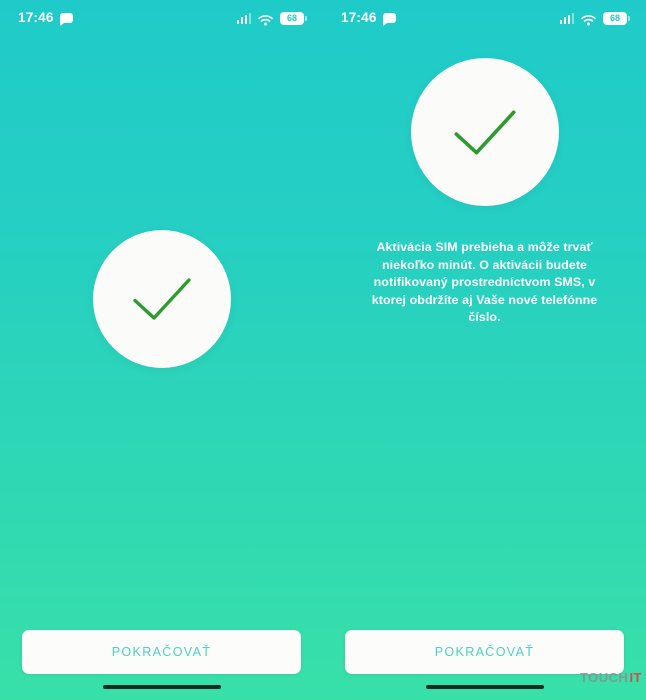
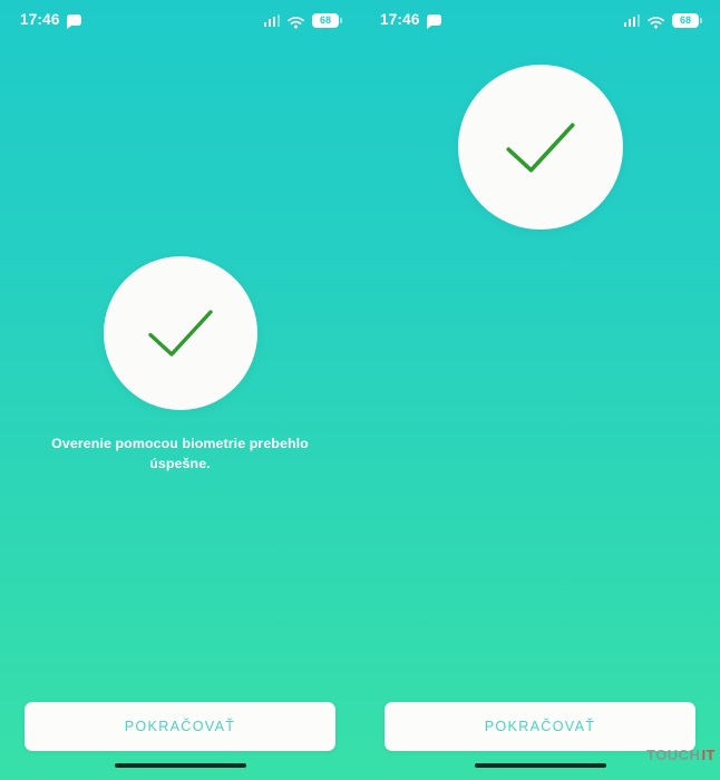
  17:46
  68
+ Overenie pomocou biometrie prebehlo úspešne.
  POKRAČOVAŤ
  17:46
  68
- Aktivácia SIM prebieha a môže trvať niekoľko minút. O aktivácii budete notifikovaný prostredníctvom SMS, v ktorej obdržíte aj Vaše nové telefónne číslo.
  POKRAČOVAŤ
  TOUCH
  IT
